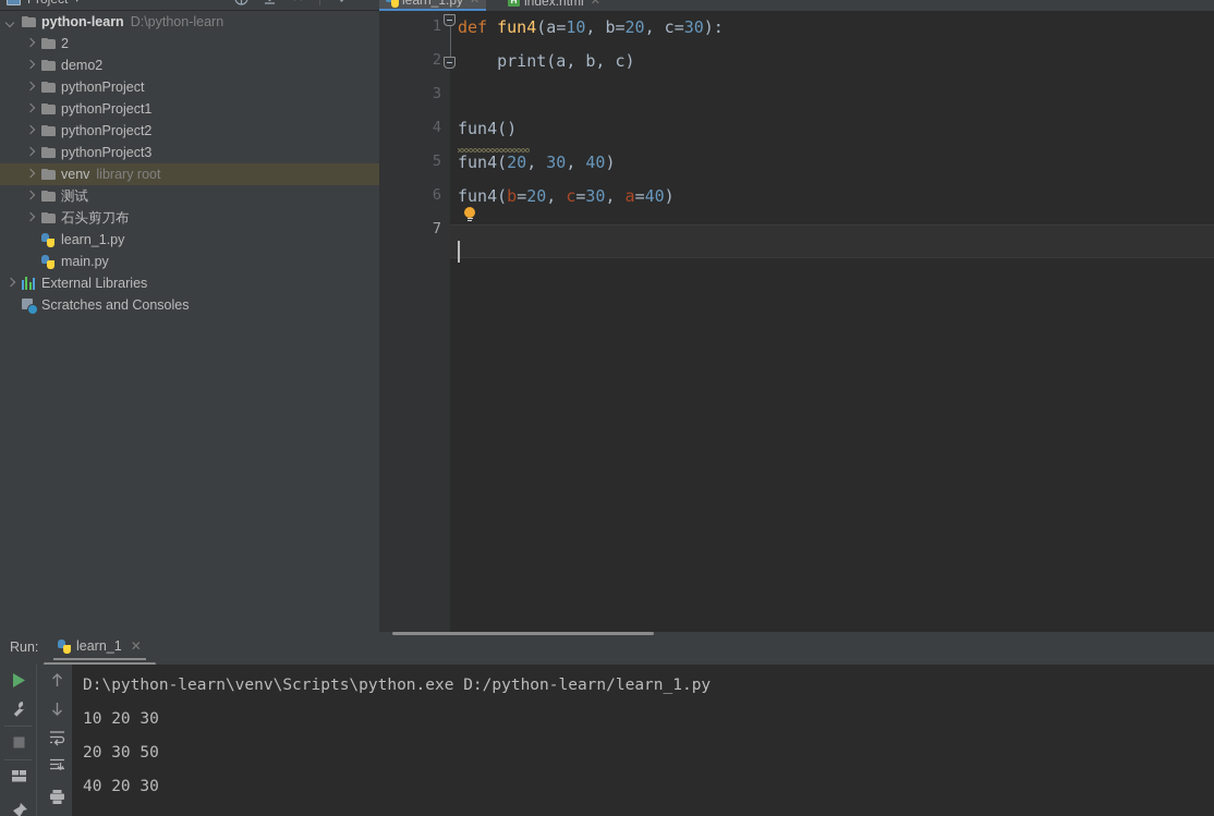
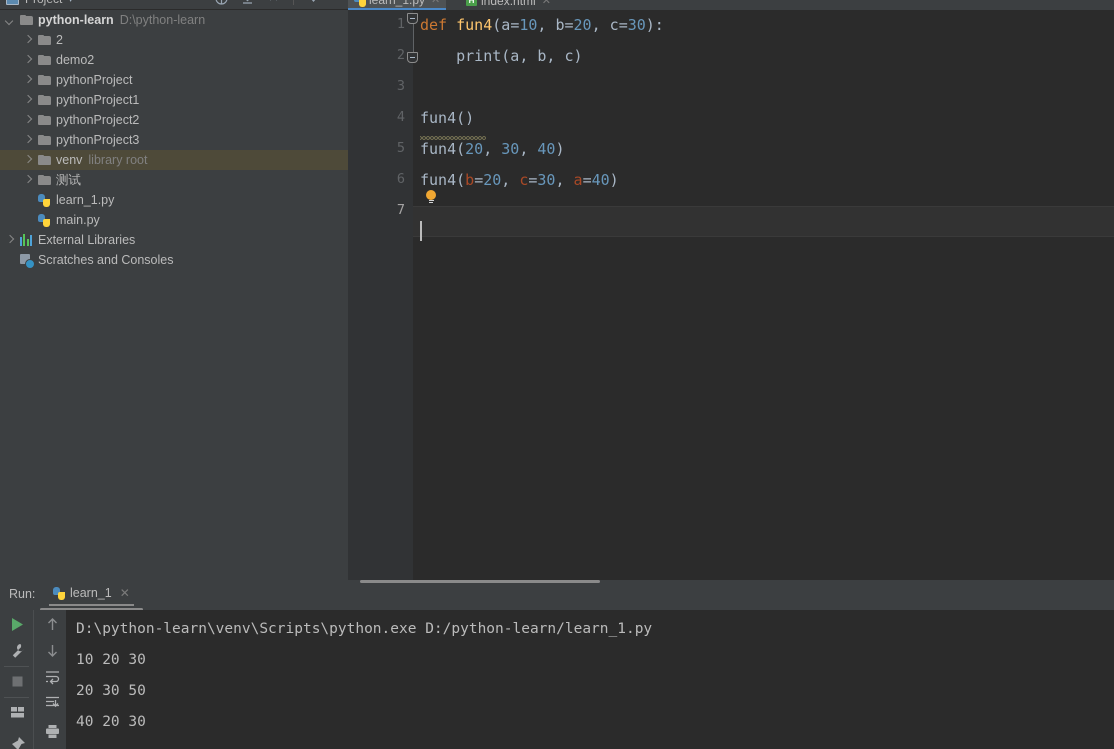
  python-learn
  D:\python-learn
  2
  demo2
  pythonProject
  pythonProject1
  pythonProject2
  pythonProject3
  venv
  library root
  测试
- 石头剪刀布
  learn_1.py
  main.py
  External Libraries
  Scratches and Consoles
  ✕
  H
  index.html
  ✕
  1
  2
  3
  4
  5
  6
  7
  def fun4(a=10, b=20, c=30):
  print(a, b, c)
  fun4()
  fun4(20, 30, 40)
  fun4(b=20, c=30, a=40)
  Run:
  learn_1
  ✕
  D:\python-learn\venv\Scripts\python.exe D:/python-learn/learn_1.py
  10 20 30
  20 30 50
  40 20 30
